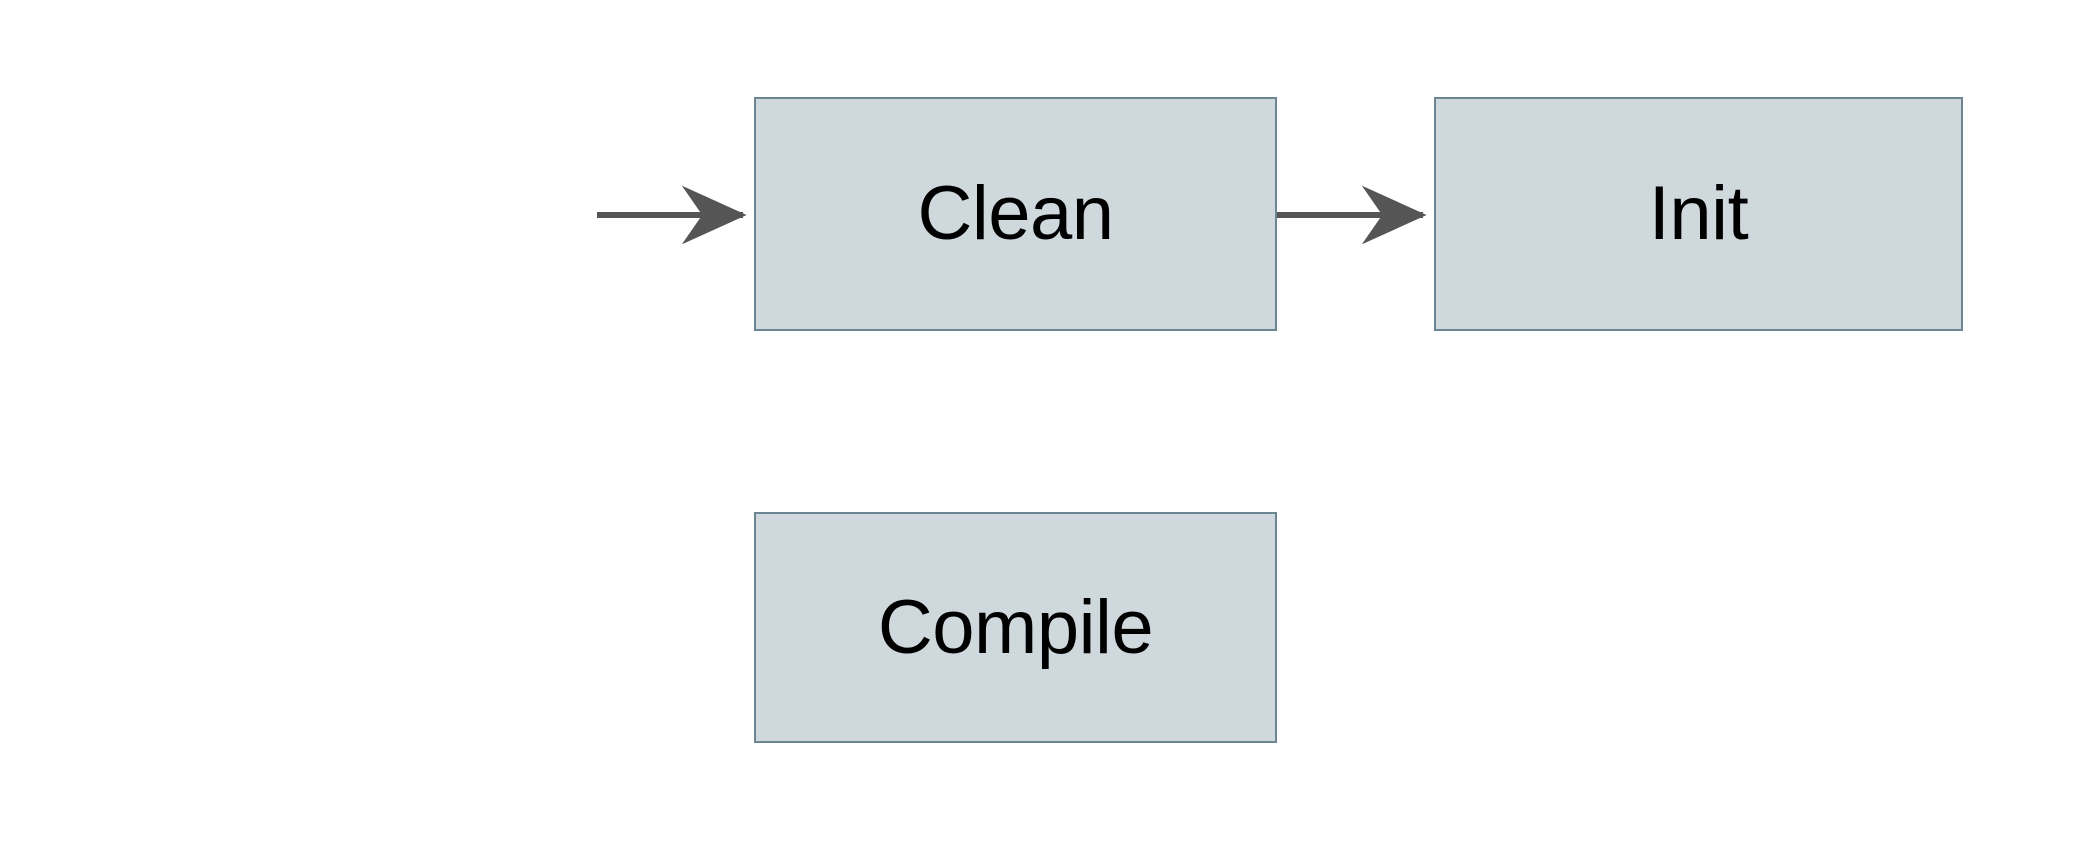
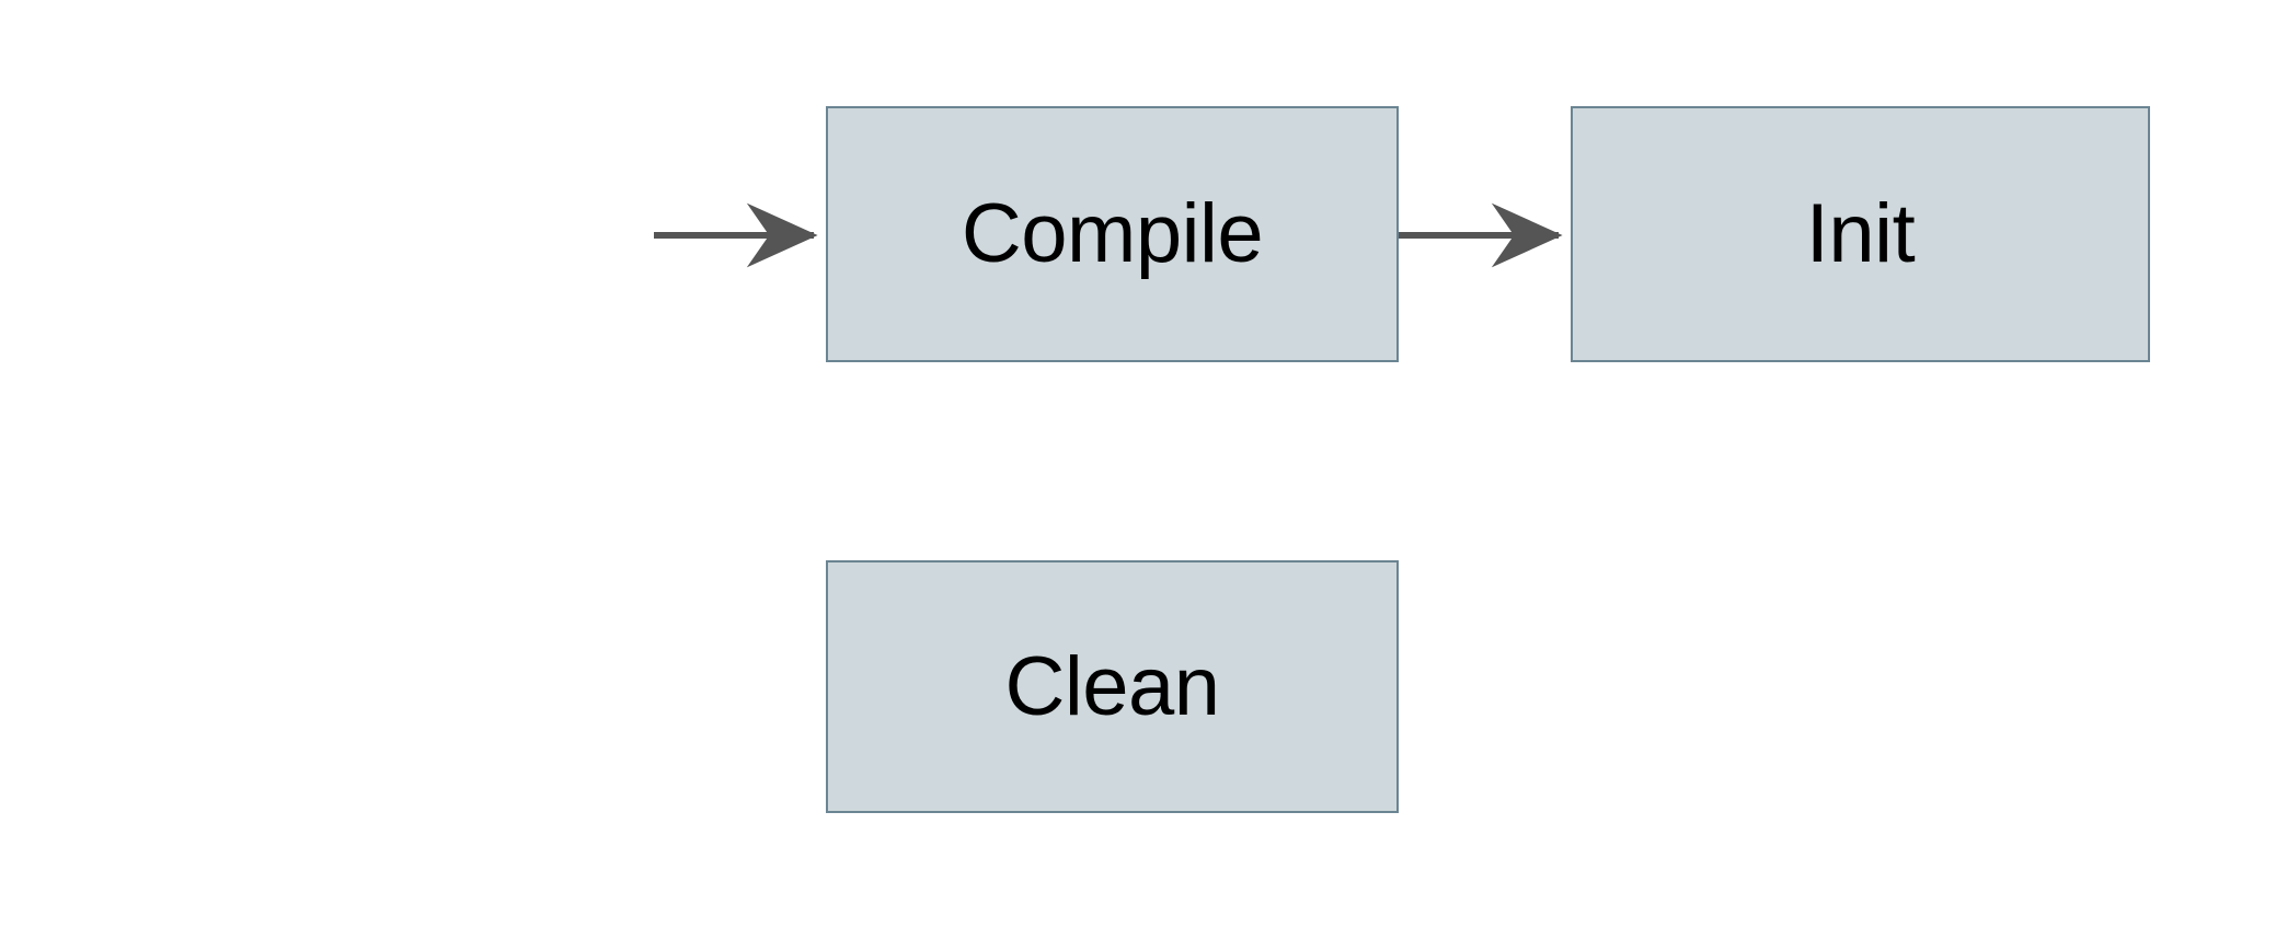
- Clean
+ Compile
  Init
- Compile
+ Clean
